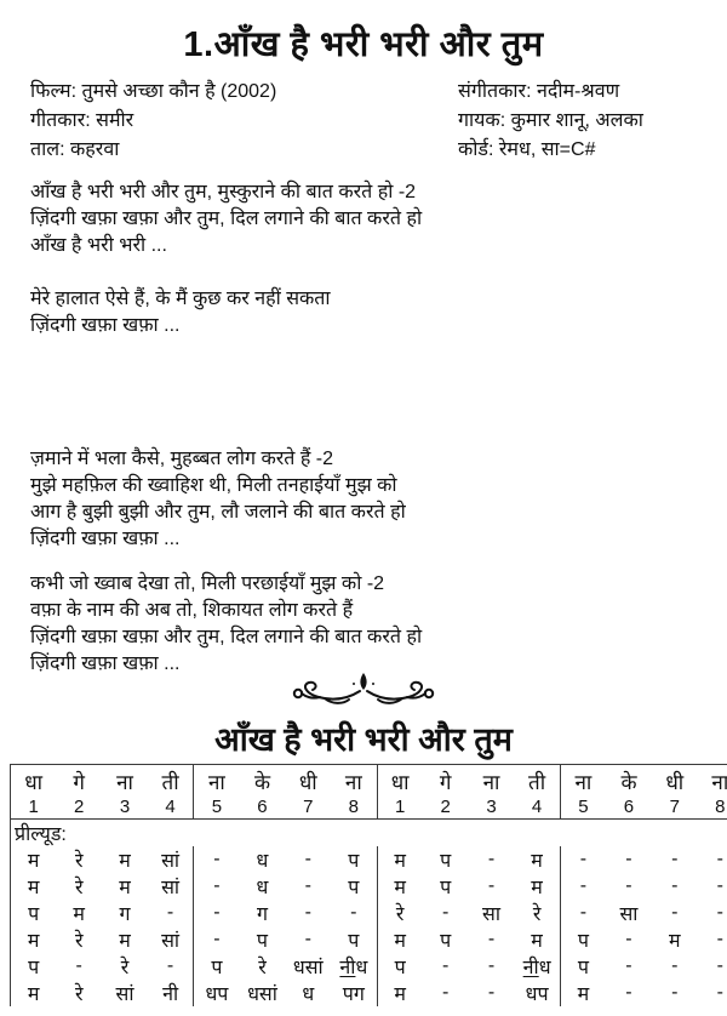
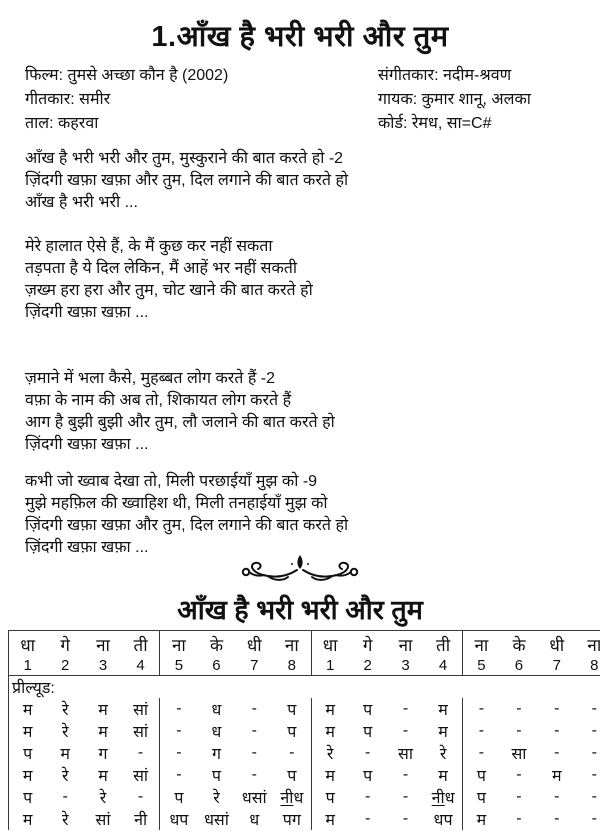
  1.आँख है भरी भरी और तुम
  फिल्म: तुमसे अच्छा कौन है (2002)
  गीतकार: समीर
  ताल: कहरवा
  संगीतकार: नदीम-श्रवण
  गायक: कुमार शानू, अलका
  कोर्ड: रेमध, सा=C#
  आँख है भरी भरी और तुम, मुस्कुराने की बात करते हो -2
  ज़िंदगी खफ़ा खफ़ा और तुम, दिल लगाने की बात करते हो
  आँख है भरी भरी ...
  मेरे हालात ऐसे हैं, के मैं कुछ कर नहीं सकता
+ तड़पता है ये दिल लेकिन, मैं आहें भर नहीं सकती
+ ज़ख्म हरा हरा और तुम, चोट खाने की बात करते हो
  ज़िंदगी खफ़ा खफ़ा ...
  ज़माने में भला कैसे, मुहब्बत लोग करते हैं -2
- मुझे महफ़िल की ख्वाहिश थी, मिली तनहाईयाँ मुझ को
+ वफ़ा के नाम की अब तो, शिकायत लोग करते हैं
  आग है बुझी बुझी और तुम, लौ जलाने की बात करते हो
  ज़िंदगी खफ़ा खफ़ा ...
- कभी जो ख्वाब देखा तो, मिली परछाईयाँ मुझ को -2
+ कभी जो ख्वाब देखा तो, मिली परछाईयाँ मुझ को -9
- वफ़ा के नाम की अब तो, शिकायत लोग करते हैं
+ मुझे महफ़िल की ख्वाहिश थी, मिली तनहाईयाँ मुझ को
  ज़िंदगी खफ़ा खफ़ा और तुम, दिल लगाने की बात करते हो
  ज़िंदगी खफ़ा खफ़ा ...
  आँख है भरी भरी और तुम
  धा	गे	ना	ती	ना	के	धी	ना	धा	गे	ना	ती	ना	के	धी	ना
  1	2	3	4	5	6	7	8	1	2	3	4	5	6	7	8
  प्रील्यूड:
  म	रे	म	सां	-	ध	-	प	म	प	-	म	-	-	-	-
  म	रे	म	सां	-	ध	-	प	म	प	-	म	-	-	-	-
  प	म	ग	-	-	ग	-	-	रे	-	सा	रे	-	सा	-	-
  म	रे	म	सां	-	प	-	प	म	प	-	म	प	-	म	-
  प	-	रे	-	प	रे	धसां	नीध	प	-	-	नीध	प	-	-	-
  म	रे	सां	नी	धप	धसां	ध	पग	म	-	-	धप	म	-	-	-
